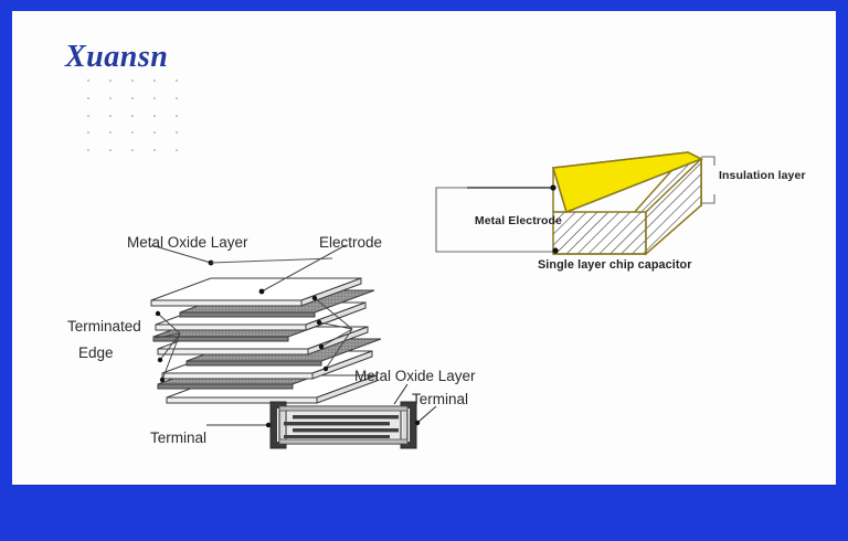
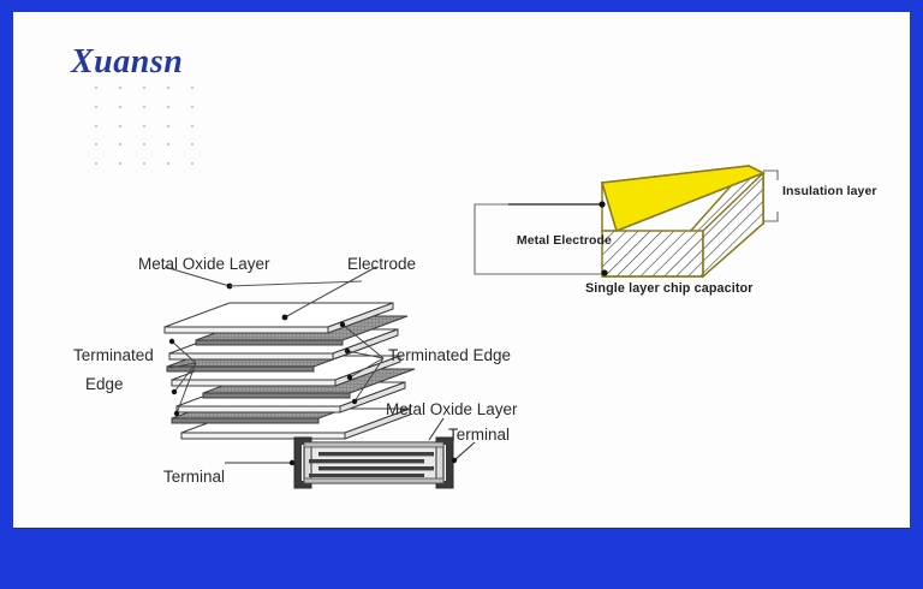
  Xuansn
  Metal Electrode
  Insulation layer
  Single layer chip capacitor
  Metal Oxide Layer
  Electrode
  Terminated
  Edge
+ Terminated Edge
  Terminal
  Terminal
  Metal Oxide Layer
